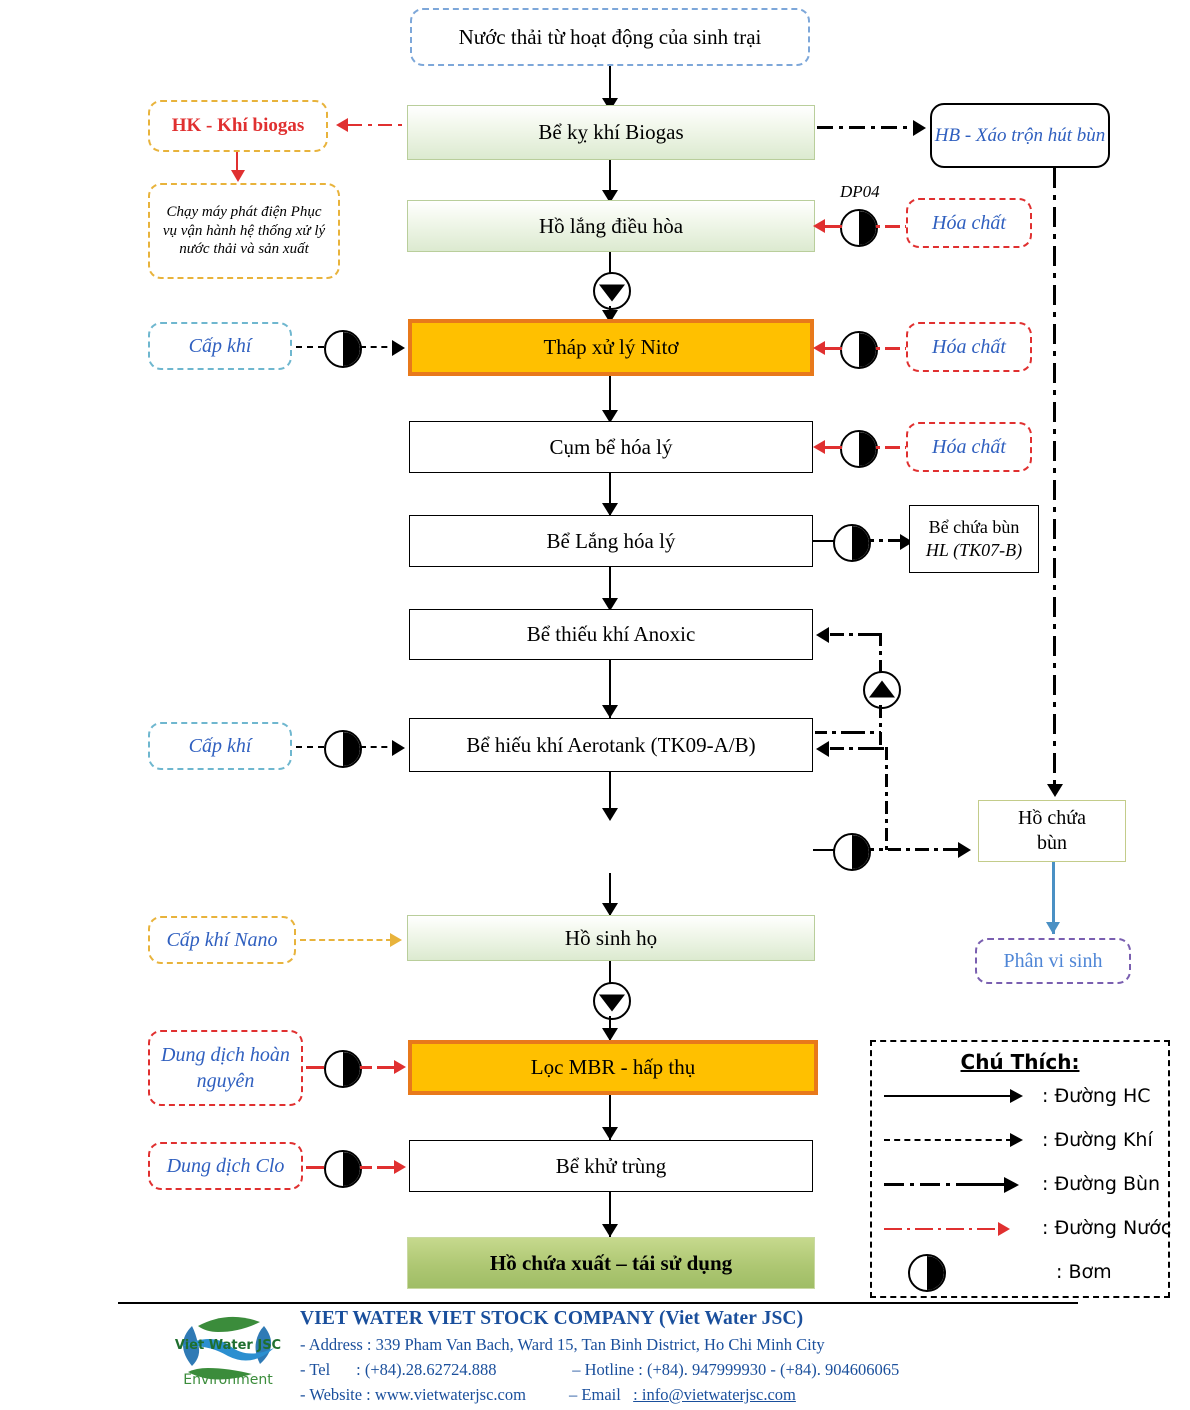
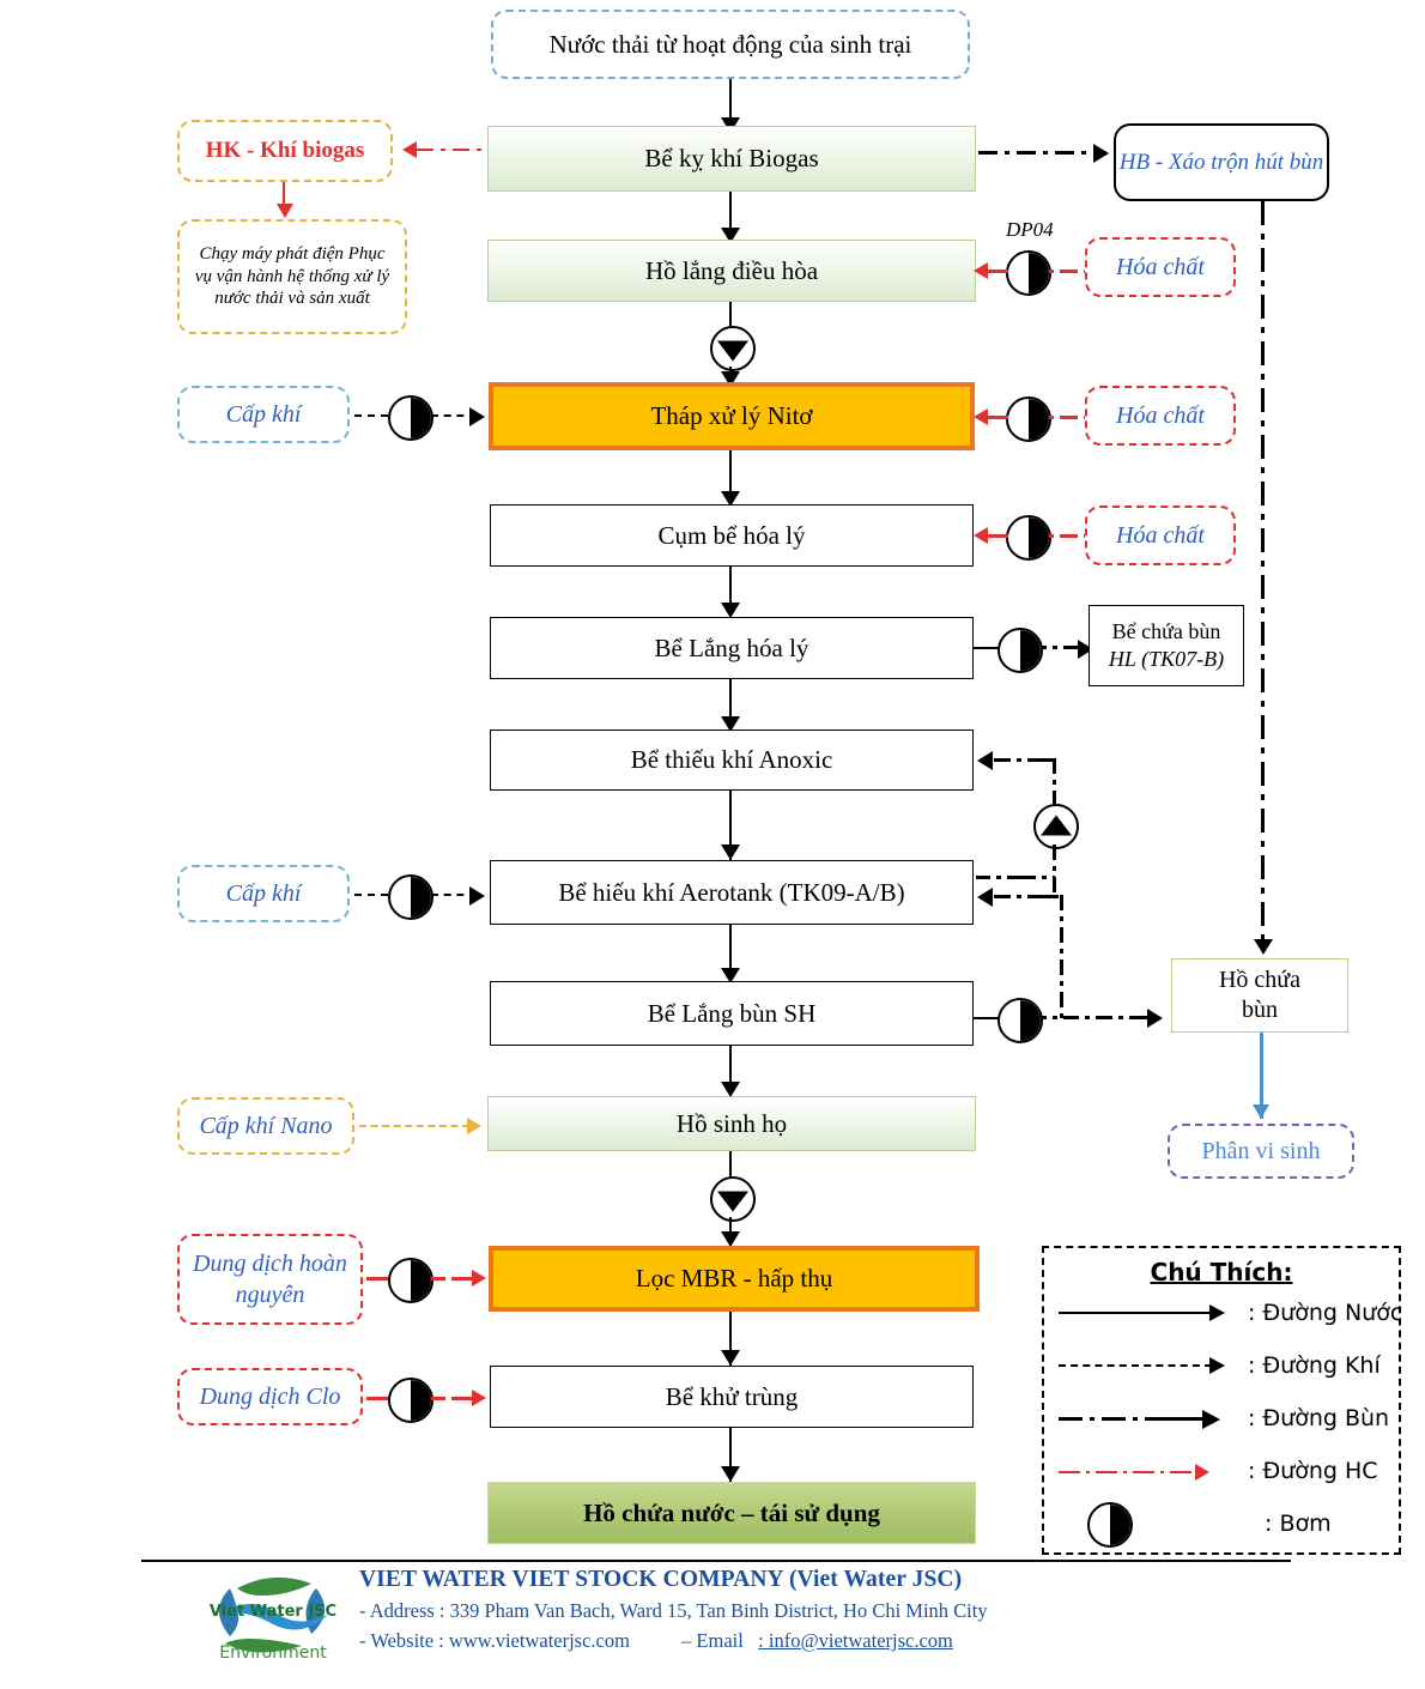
  Nước thải từ hoạt động của sinh trại
  Bể kỵ khí Biogas
  Hồ lắng điều hòa
  Tháp xử lý Nitơ
  Cụm bể hóa lý
  Bể Lắng hóa lý
  Bể thiếu khí Anoxic
  Bể hiếu khí Aerotank (TK09-A/B)
+ Bể Lắng bùn SH
  Hồ sinh họ
  Lọc MBR - hấp thụ
  Bể khử trùng
- Hồ chứa xuất – tái sử dụng
+ Hồ chứa nước – tái sử dụng
  HK - Khí biogas
  Chạy máy phát điện Phục vụ vận hành hệ thống xử lý nước thải và sản xuất
  HB - Xáo trộn hút bùn
  DP04
  Hóa chất
  Hóa chất
  Hóa chất
  Bể chứa bùn
  HL (TK07-B)
  Hồ chứa
  bùn
  Phân vi sinh
  Cấp khí
  Cấp khí
  Cấp khí Nano
  Dung dịch hoàn nguyên
  Dung dịch Clo
  Chú Thích:
- : Đường HC
+ : Đường Nước
  : Đường Khí
  : Đường Bùn
- : Đường Nước
+ : Đường HC
  : Bơm
  Viet Water JSC
  Environment
  VIET WATER VIET STOCK COMPANY (Viet Water JSC)
  - Address : 339 Pham Van Bach, Ward 15, Tan Binh District, Ho Chi Minh City
- - Tel : (+84).28.62724.888 – Hotline : (+84). 947999930 - (+84). 904606065
  - Website : www.vietwaterjsc.com – Email : info@vietwaterjsc.com
